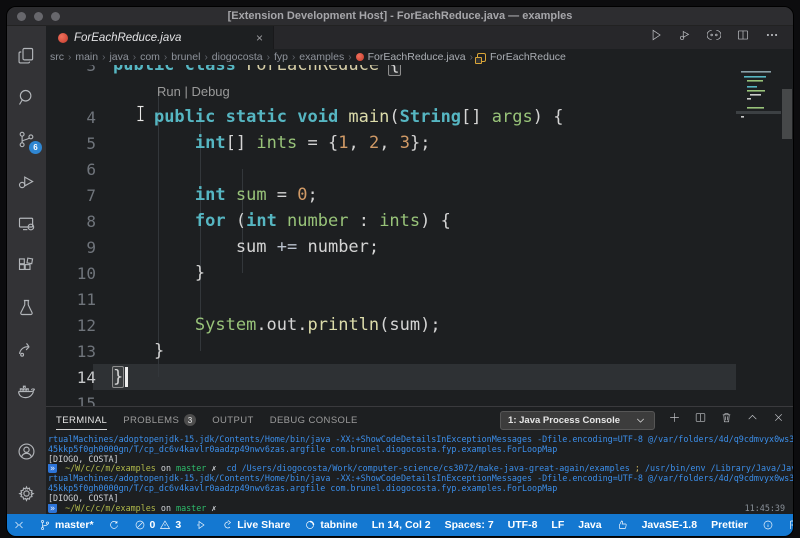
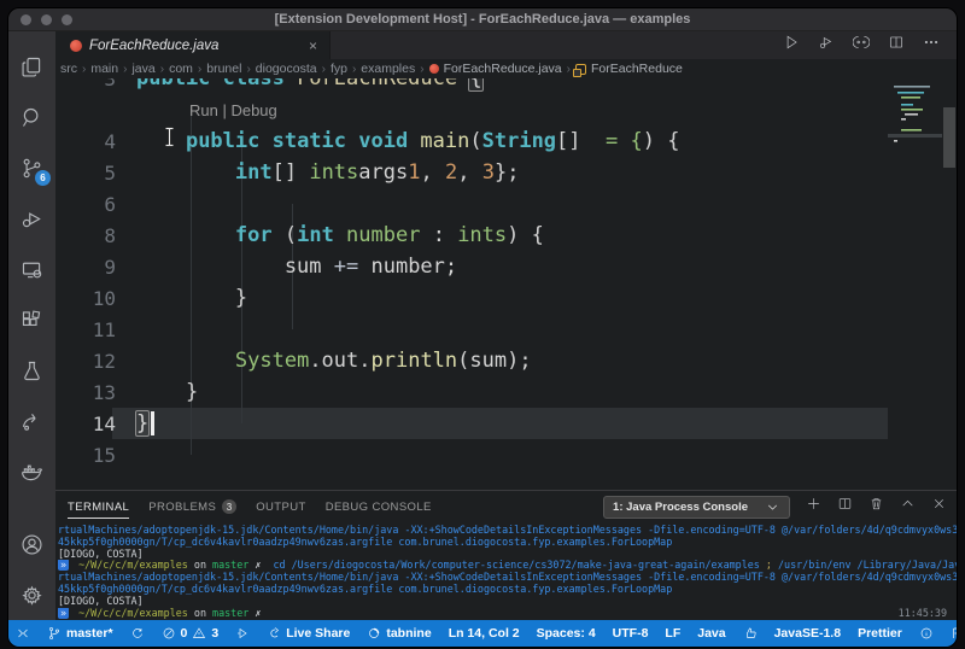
  [Extension Development Host] - ForEachReduce.java — examples
  6
  ForEachReduce.java
  ×
  src
  ›
  main
  ›
  java
  ›
  com
  ›
  brunel
  ›
  diogocosta
  ›
  fyp
  ›
  examples
  ›
  ForEachReduce.java
  ›
  ForEachReduce
  3
  public class ForEachReduce {
  Run | Debug
  4
- public static void main(String[] args) {
+ public static void main(String[] = {) {
  5
- int[] ints = {1, 2, 3};
+ int[] intsargs1, 2, 3};
  6
- 7
- int sum = 0;
  8
  for (int number : ints) {
  9
  sum += number;
  10
  }
  11
  12
  System.out.println(sum);
  13
  }
  14
  }
  15
  TERMINAL
  PROBLEMS
  3
  OUTPUT
  DEBUG CONSOLE
  1: Java Process Console
  rtualMachines/adoptopenjdk-15.jdk/Contents/Home/bin/java -XX:+ShowCodeDetailsInExceptionMessages -Dfile.encoding=UTF-8 @/var/folders/4d/q9cdmvyx0ws3
  45kkp5f0gh0000gn/T/cp_dc6v4kavlr0aadzp49nwv6zas.argfile com.brunel.diogocosta.fyp.examples.ForLoopMap
  [DIOGO, COSTA]
  » ~/W/c/c/m/examples on master ✗ cd /Users/diogocosta/Work/computer-science/cs3072/make-java-great-again/examples ; /usr/bin/env /Library/Java/Ja
  rtualMachines/adoptopenjdk-15.jdk/Contents/Home/bin/java -XX:+ShowCodeDetailsInExceptionMessages -Dfile.encoding=UTF-8 @/var/folders/4d/q9cdmvyx0ws3
  45kkp5f0gh0000gn/T/cp_dc6v4kavlr0aadzp49nwv6zas.argfile com.brunel.diogocosta.fyp.examples.ForLoopMap
  [DIOGO, COSTA]
  » ~/W/c/c/m/examples on master ✗
  11:45:39
  master*
  0
  3
  Live Share
  tabnine
  Ln 14, Col 2
- Spaces: 7
+ Spaces: 4
  UTF-8
  LF
  Java
  JavaSE-1.8
  Prettier
